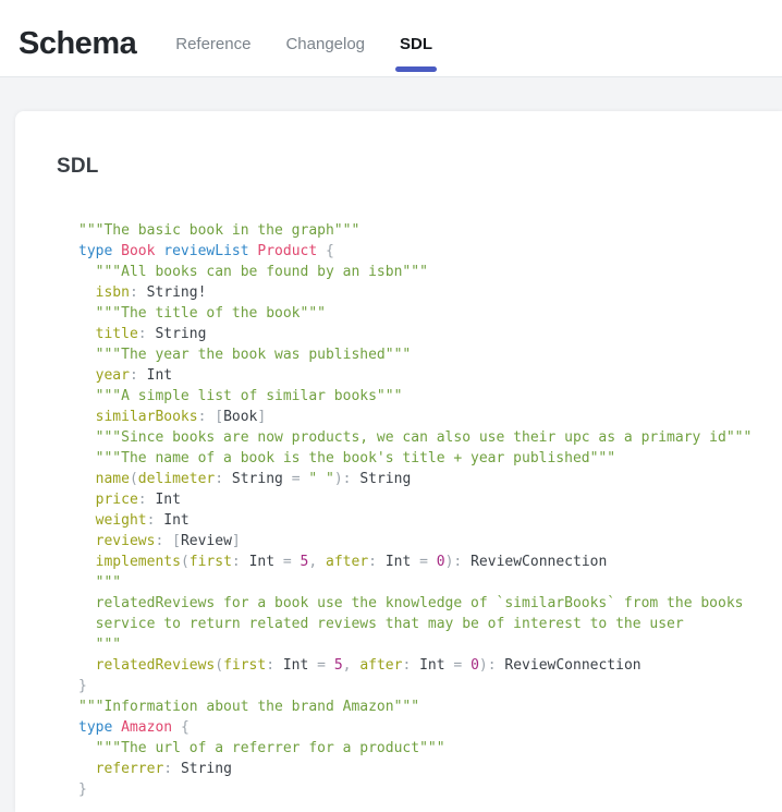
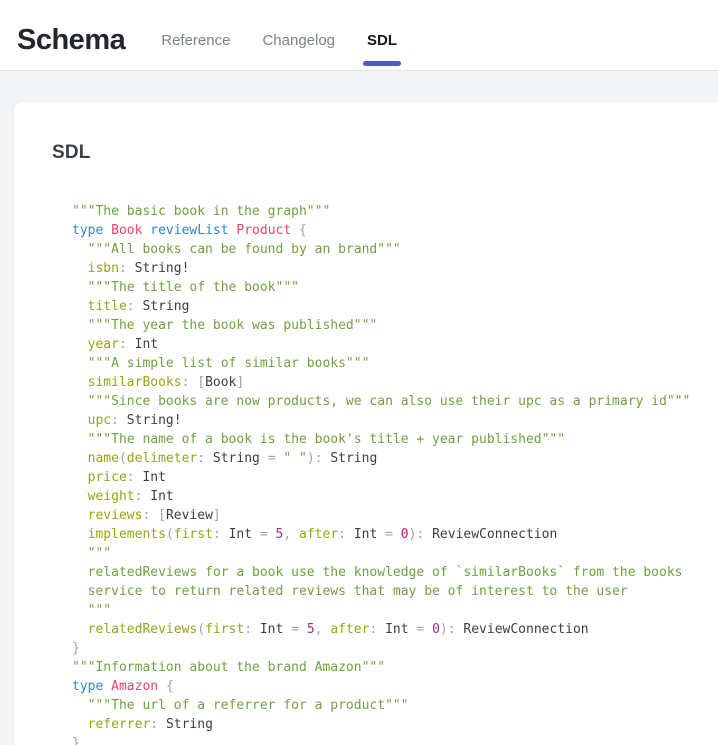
  Schema
  Reference
  Changelog
  SDL
  SDL
  """The basic book in the graph"""
  type Book reviewList Product {
- """All books can be found by an isbn"""
+ """All books can be found by an brand"""
  isbn: String!
  """The title of the book"""
  title: String
  """The year the book was published"""
  year: Int
  """A simple list of similar books"""
  similarBooks: [Book]
  """Since books are now products, we can also use their upc as a primary id"""
+ upc: String!
  """The name of a book is the book's title + year published"""
  name(delimeter: String = " "): String
  price: Int
  weight: Int
  reviews: [Review]
  implements(first: Int = 5, after: Int = 0): ReviewConnection
  """
  relatedReviews for a book use the knowledge of `similarBooks` from the books
  service to return related reviews that may be of interest to the user
  """
  relatedReviews(first: Int = 5, after: Int = 0): ReviewConnection
  }
  """Information about the brand Amazon"""
  type Amazon {
  """The url of a referrer for a product"""
  referrer: String
  }
